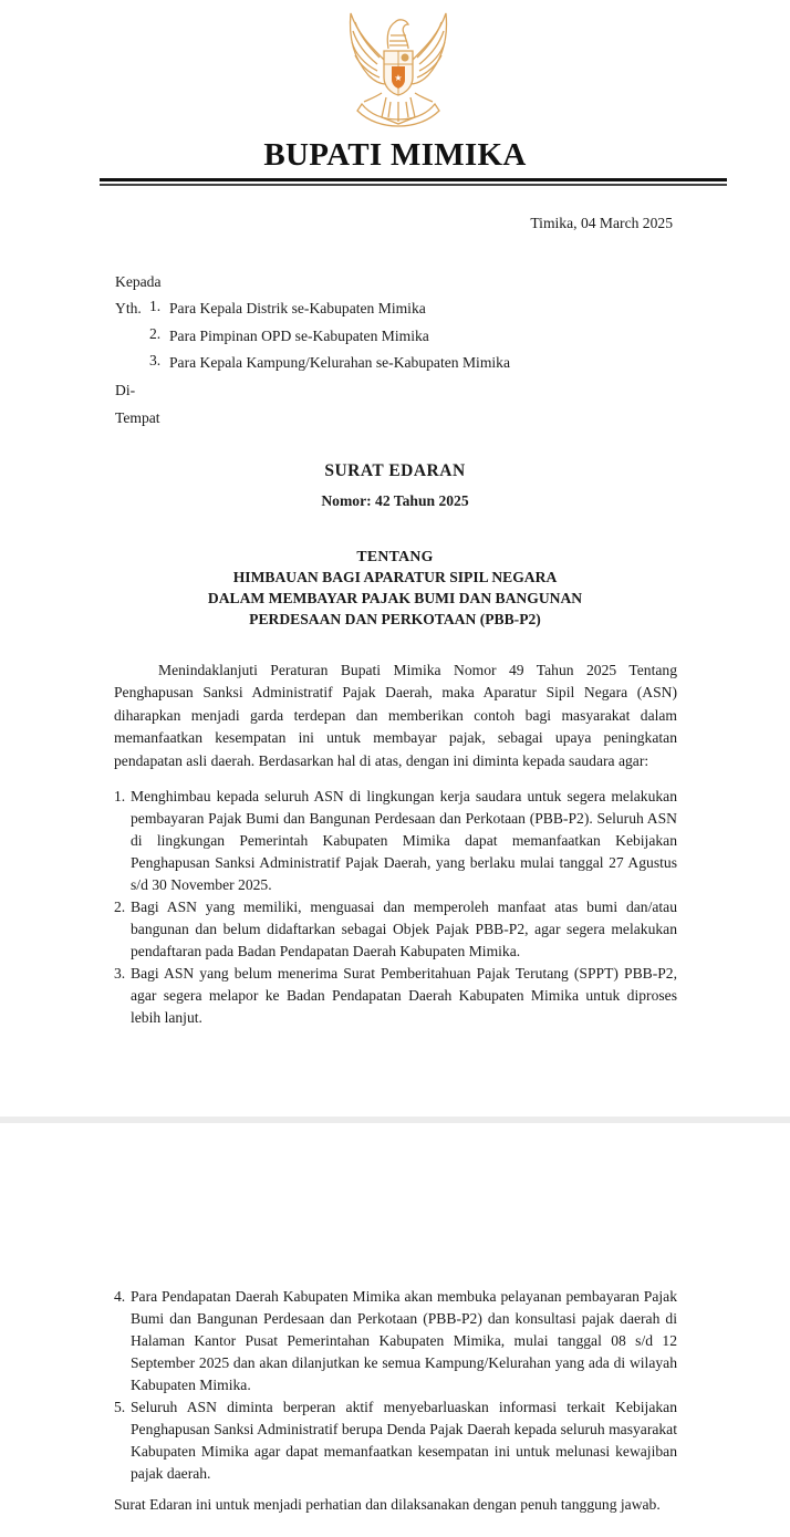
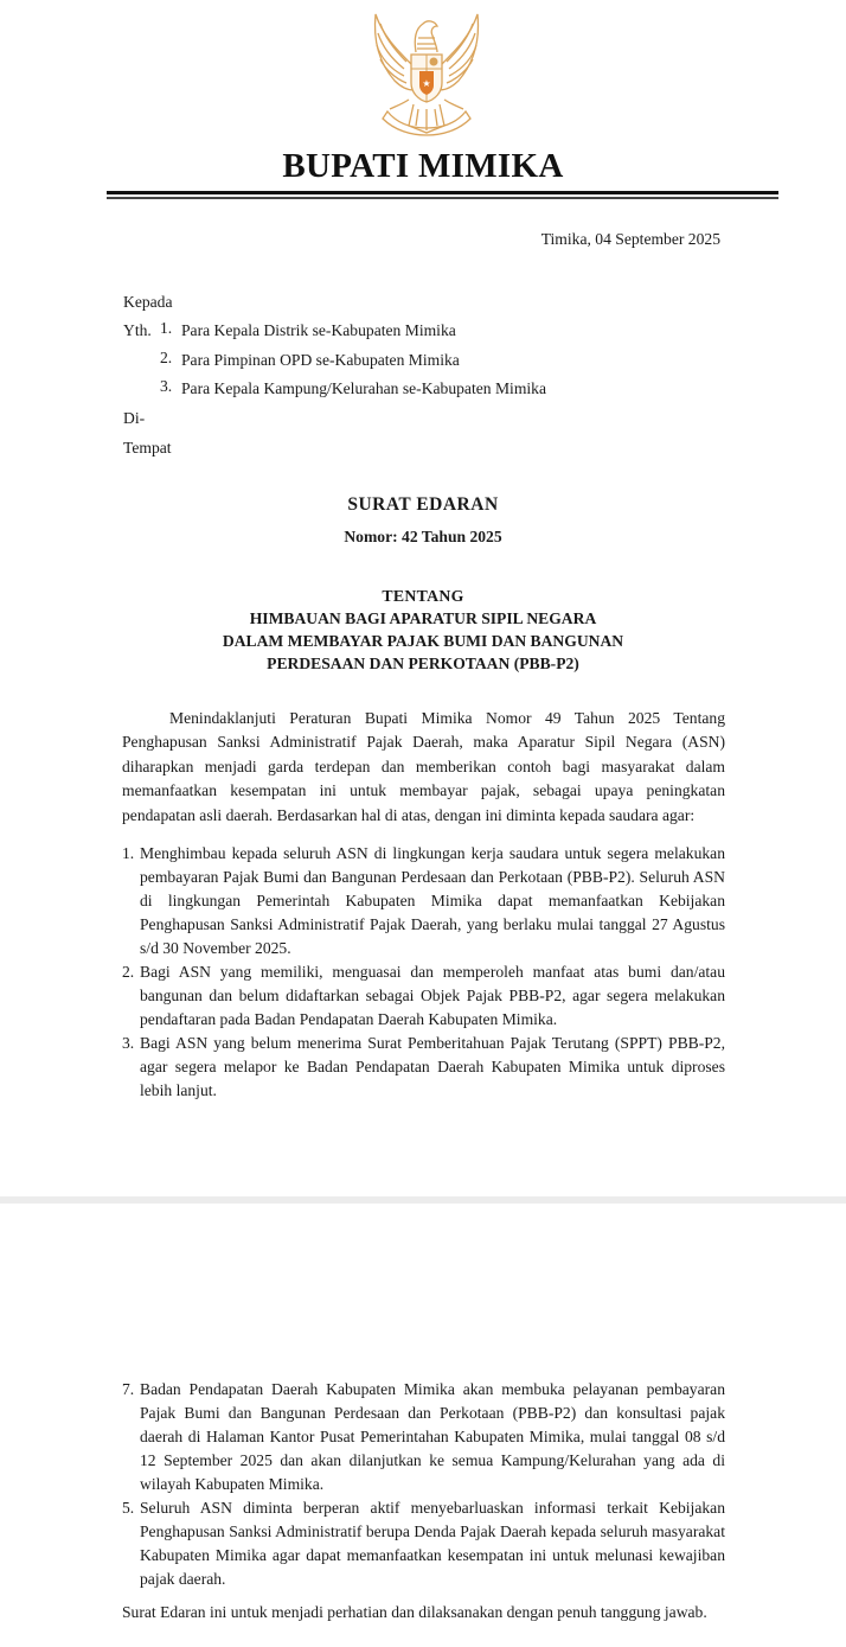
  ★
  BUPATI MIMIKA
- Timika, 04 March 2025
+ Timika, 04 September 2025
  Kepada
  Yth.
  1.
  Para Kepala Distrik se-Kabupaten Mimika
  2.
  Para Pimpinan OPD se-Kabupaten Mimika
  3.
  Para Kepala Kampung/Kelurahan se-Kabupaten Mimika
  Di-
  Tempat
  SURAT EDARAN
  Nomor: 42 Tahun 2025
  TENTANG
  HIMBAUAN BAGI APARATUR SIPIL NEGARA
  DALAM MEMBAYAR PAJAK BUMI DAN BANGUNAN
  PERDESAAN DAN PERKOTAAN (PBB-P2)
  Menindaklanjuti Peraturan Bupati Mimika Nomor 49 Tahun 2025 Tentang Penghapusan Sanksi Administratif Pajak Daerah, maka Aparatur Sipil Negara (ASN) diharapkan menjadi garda terdepan dan memberikan contoh bagi masyarakat dalam memanfaatkan kesempatan ini untuk membayar pajak, sebagai upaya peningkatan pendapatan asli daerah. Berdasarkan hal di atas, dengan ini diminta kepada saudara agar:
  1.
  Menghimbau kepada seluruh ASN di lingkungan kerja saudara untuk segera melakukan pembayaran Pajak Bumi dan Bangunan Perdesaan dan Perkotaan (PBB-P2). Seluruh ASN di lingkungan Pemerintah Kabupaten Mimika dapat memanfaatkan Kebijakan Penghapusan Sanksi Administratif Pajak Daerah, yang berlaku mulai tanggal 27 Agustus s/d 30 November 2025.
  2.
  Bagi ASN yang memiliki, menguasai dan memperoleh manfaat atas bumi dan/atau bangunan dan belum didaftarkan sebagai Objek Pajak PBB-P2, agar segera melakukan pendaftaran pada Badan Pendapatan Daerah Kabupaten Mimika.
  3.
  Bagi ASN yang belum menerima Surat Pemberitahuan Pajak Terutang (SPPT) PBB-P2, agar segera melapor ke Badan Pendapatan Daerah Kabupaten Mimika untuk diproses lebih lanjut.
- 4.
+ 7.
- Para Pendapatan Daerah Kabupaten Mimika akan membuka pelayanan pembayaran Pajak Bumi dan Bangunan Perdesaan dan Perkotaan (PBB-P2) dan konsultasi pajak daerah di Halaman Kantor Pusat Pemerintahan Kabupaten Mimika, mulai tanggal 08 s/d 12 September 2025 dan akan dilanjutkan ke semua Kampung/Kelurahan yang ada di wilayah Kabupaten Mimika.
+ Badan Pendapatan Daerah Kabupaten Mimika akan membuka pelayanan pembayaran Pajak Bumi dan Bangunan Perdesaan dan Perkotaan (PBB-P2) dan konsultasi pajak daerah di Halaman Kantor Pusat Pemerintahan Kabupaten Mimika, mulai tanggal 08 s/d 12 September 2025 dan akan dilanjutkan ke semua Kampung/Kelurahan yang ada di wilayah Kabupaten Mimika.
  5.
  Seluruh ASN diminta berperan aktif menyebarluaskan informasi terkait Kebijakan Penghapusan Sanksi Administratif berupa Denda Pajak Daerah kepada seluruh masyarakat Kabupaten Mimika agar dapat memanfaatkan kesempatan ini untuk melunasi kewajiban pajak daerah.
  Surat Edaran ini untuk menjadi perhatian dan dilaksanakan dengan penuh tanggung jawab.
